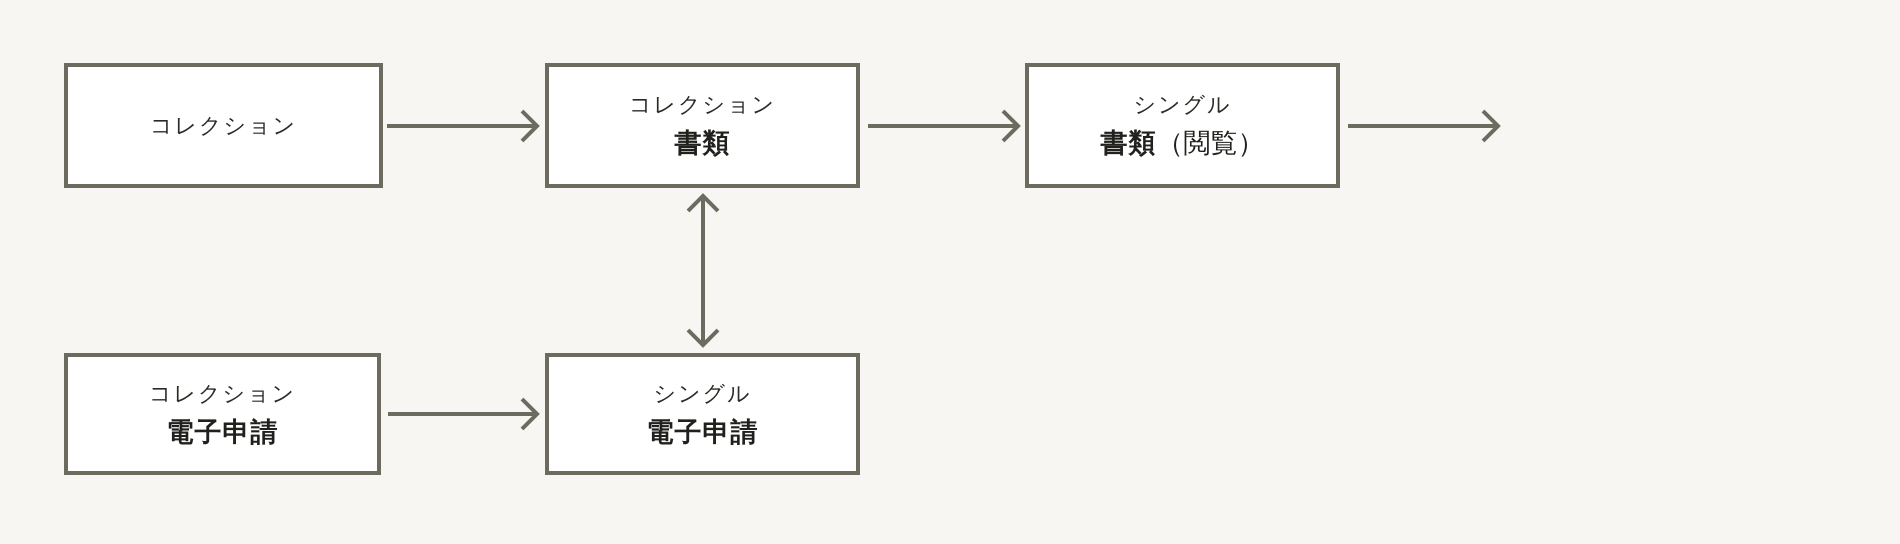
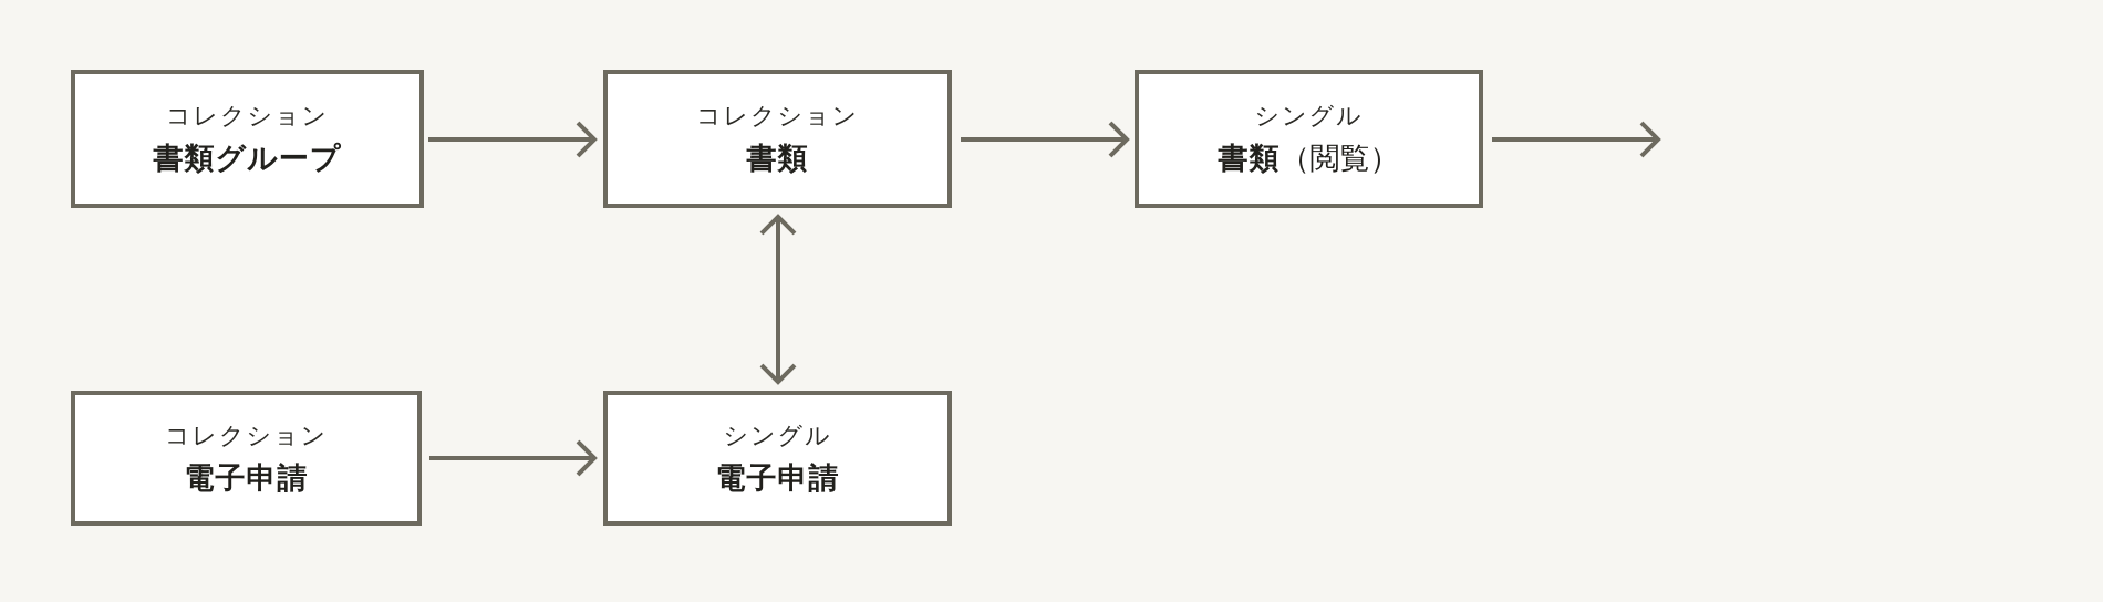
  コレクション
+ 書類グループ
  コレクション
  書類
  シングル
  書類（閲覧）
  コレクション
  電子申請
  シングル
  電子申請
